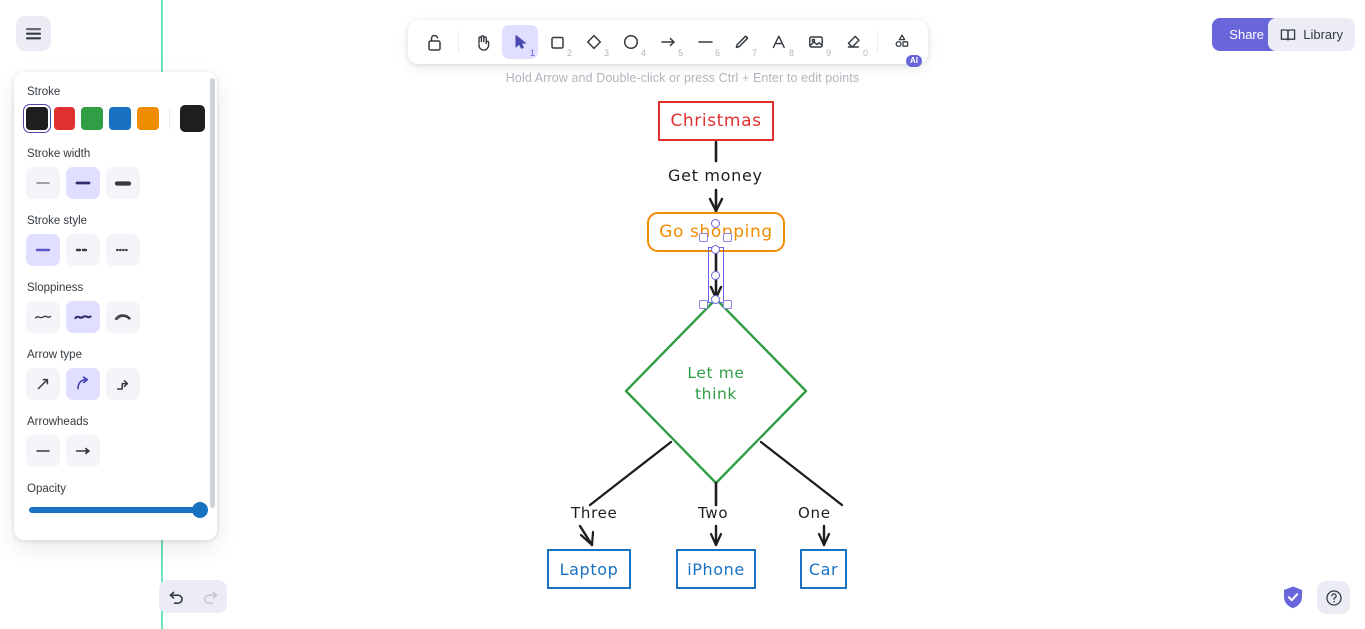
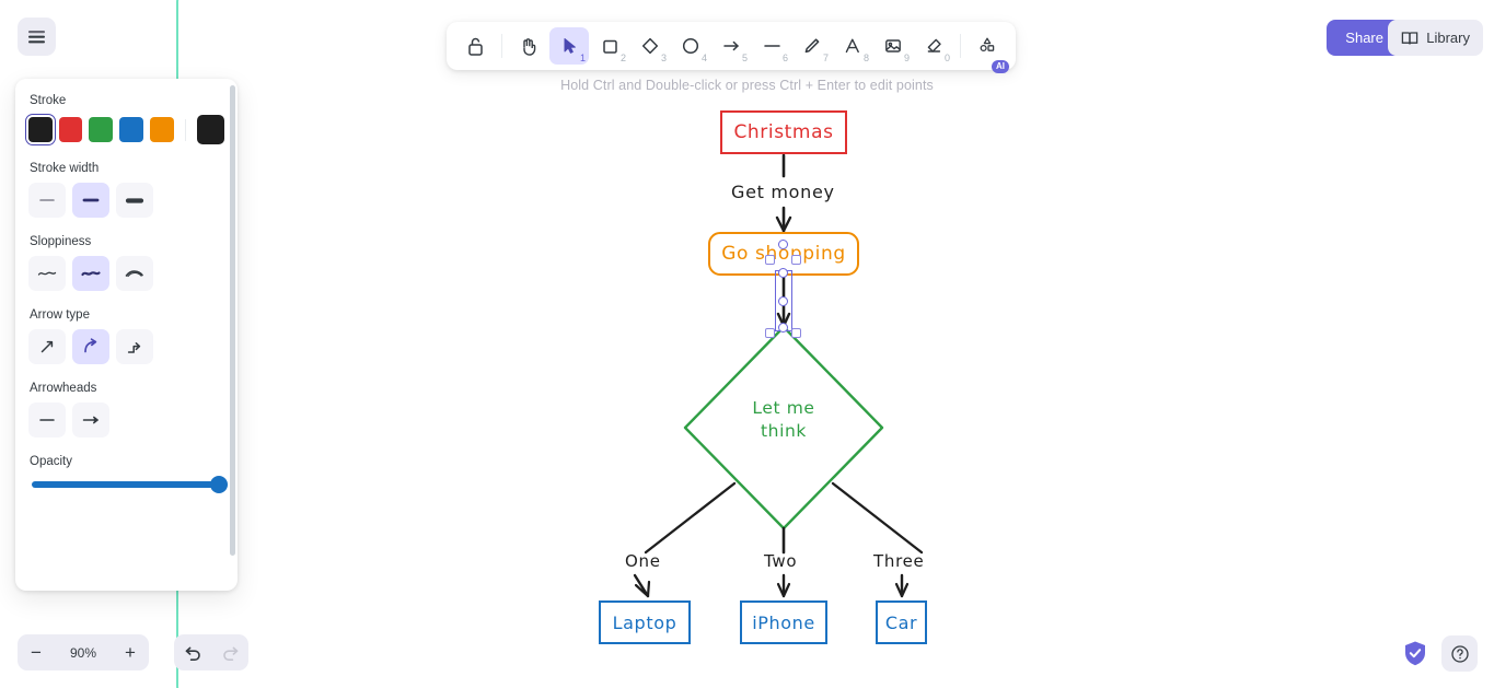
- Hold Arrow and Double-click or press Ctrl + Enter to edit points
+ Hold Ctrl and Double-click or press Ctrl + Enter to edit points
  Christmas
  Go shopping
  Let me
  think
  Laptop
  iPhone
  Car
  Get money
- Three
+ One
  Two
- One
+ Three
  1
  2
  3
  4
  5
  6
  7
  8
  9
  0
  AI
  Stroke
  Stroke width
- Stroke style
  Sloppiness
  Arrow type
  Arrowheads
  Opacity
  Share
  Library
+ −
+ 90%
+ +
